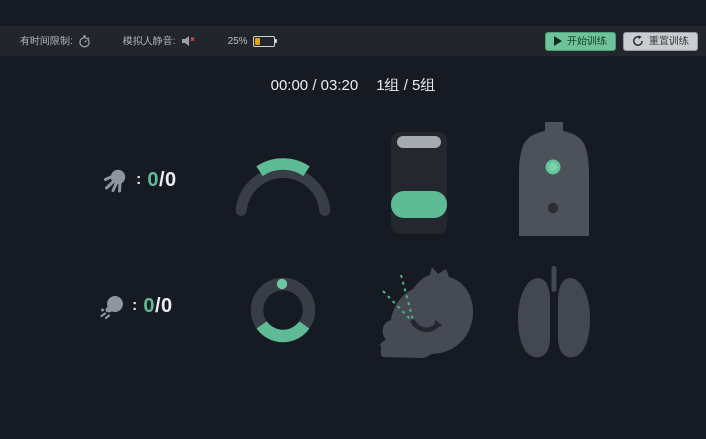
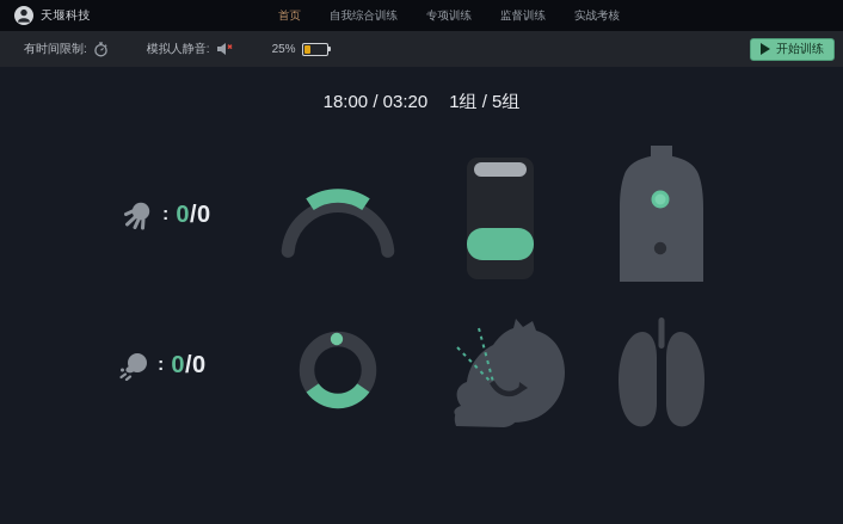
+ 天堰科技
+ 首页
+ 自我综合训练
+ 专项训练
+ 监督训练
+ 实战考核
  有时间限制:
  模拟人静音:
  25%
  开始训练
- 重置训练
- 00:00 / 03:20
+ 18:00 / 03:20
  1组 / 5组
  :
  0/0
  :
  0/0
